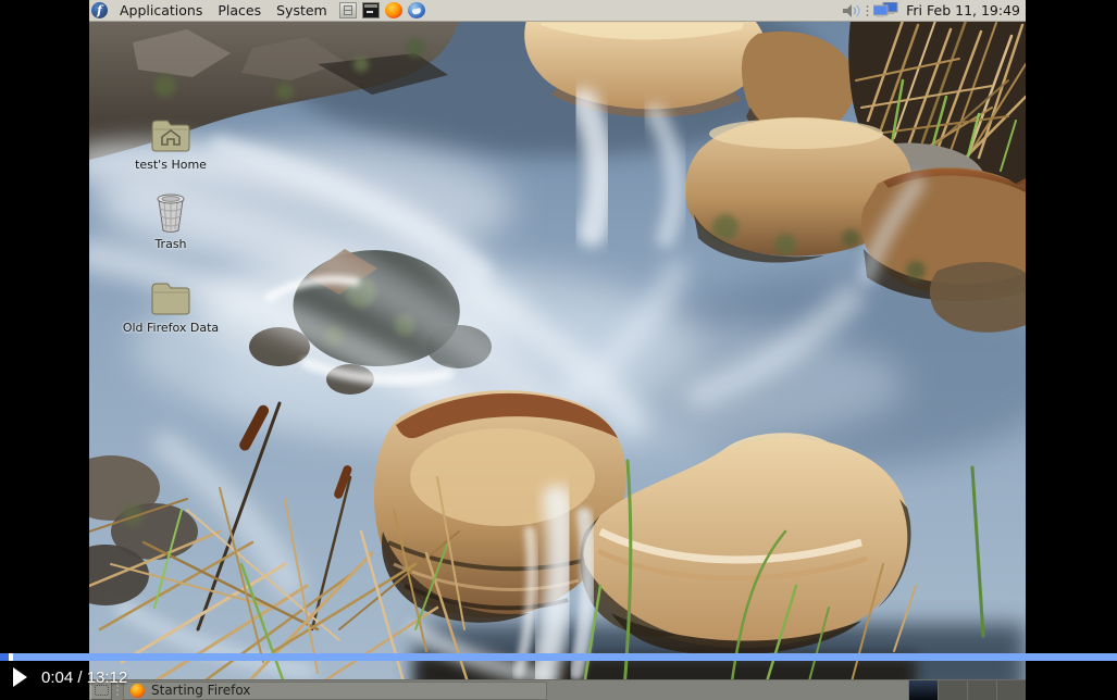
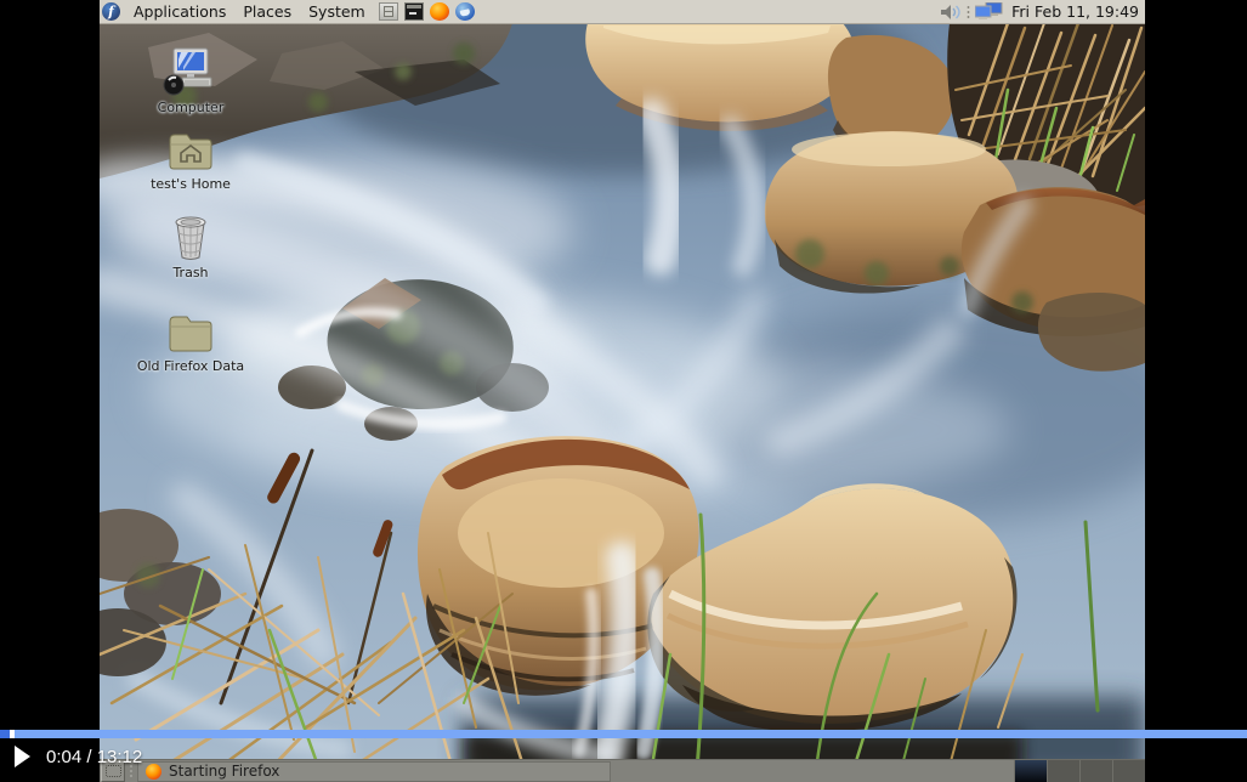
  f
  Applications
  Places
  System
  Fri Feb 11, 19:49
+ Computer
  test's Home
  Trash
  Old Firefox Data
  Starting Firefox
  0:04 / 13:12
